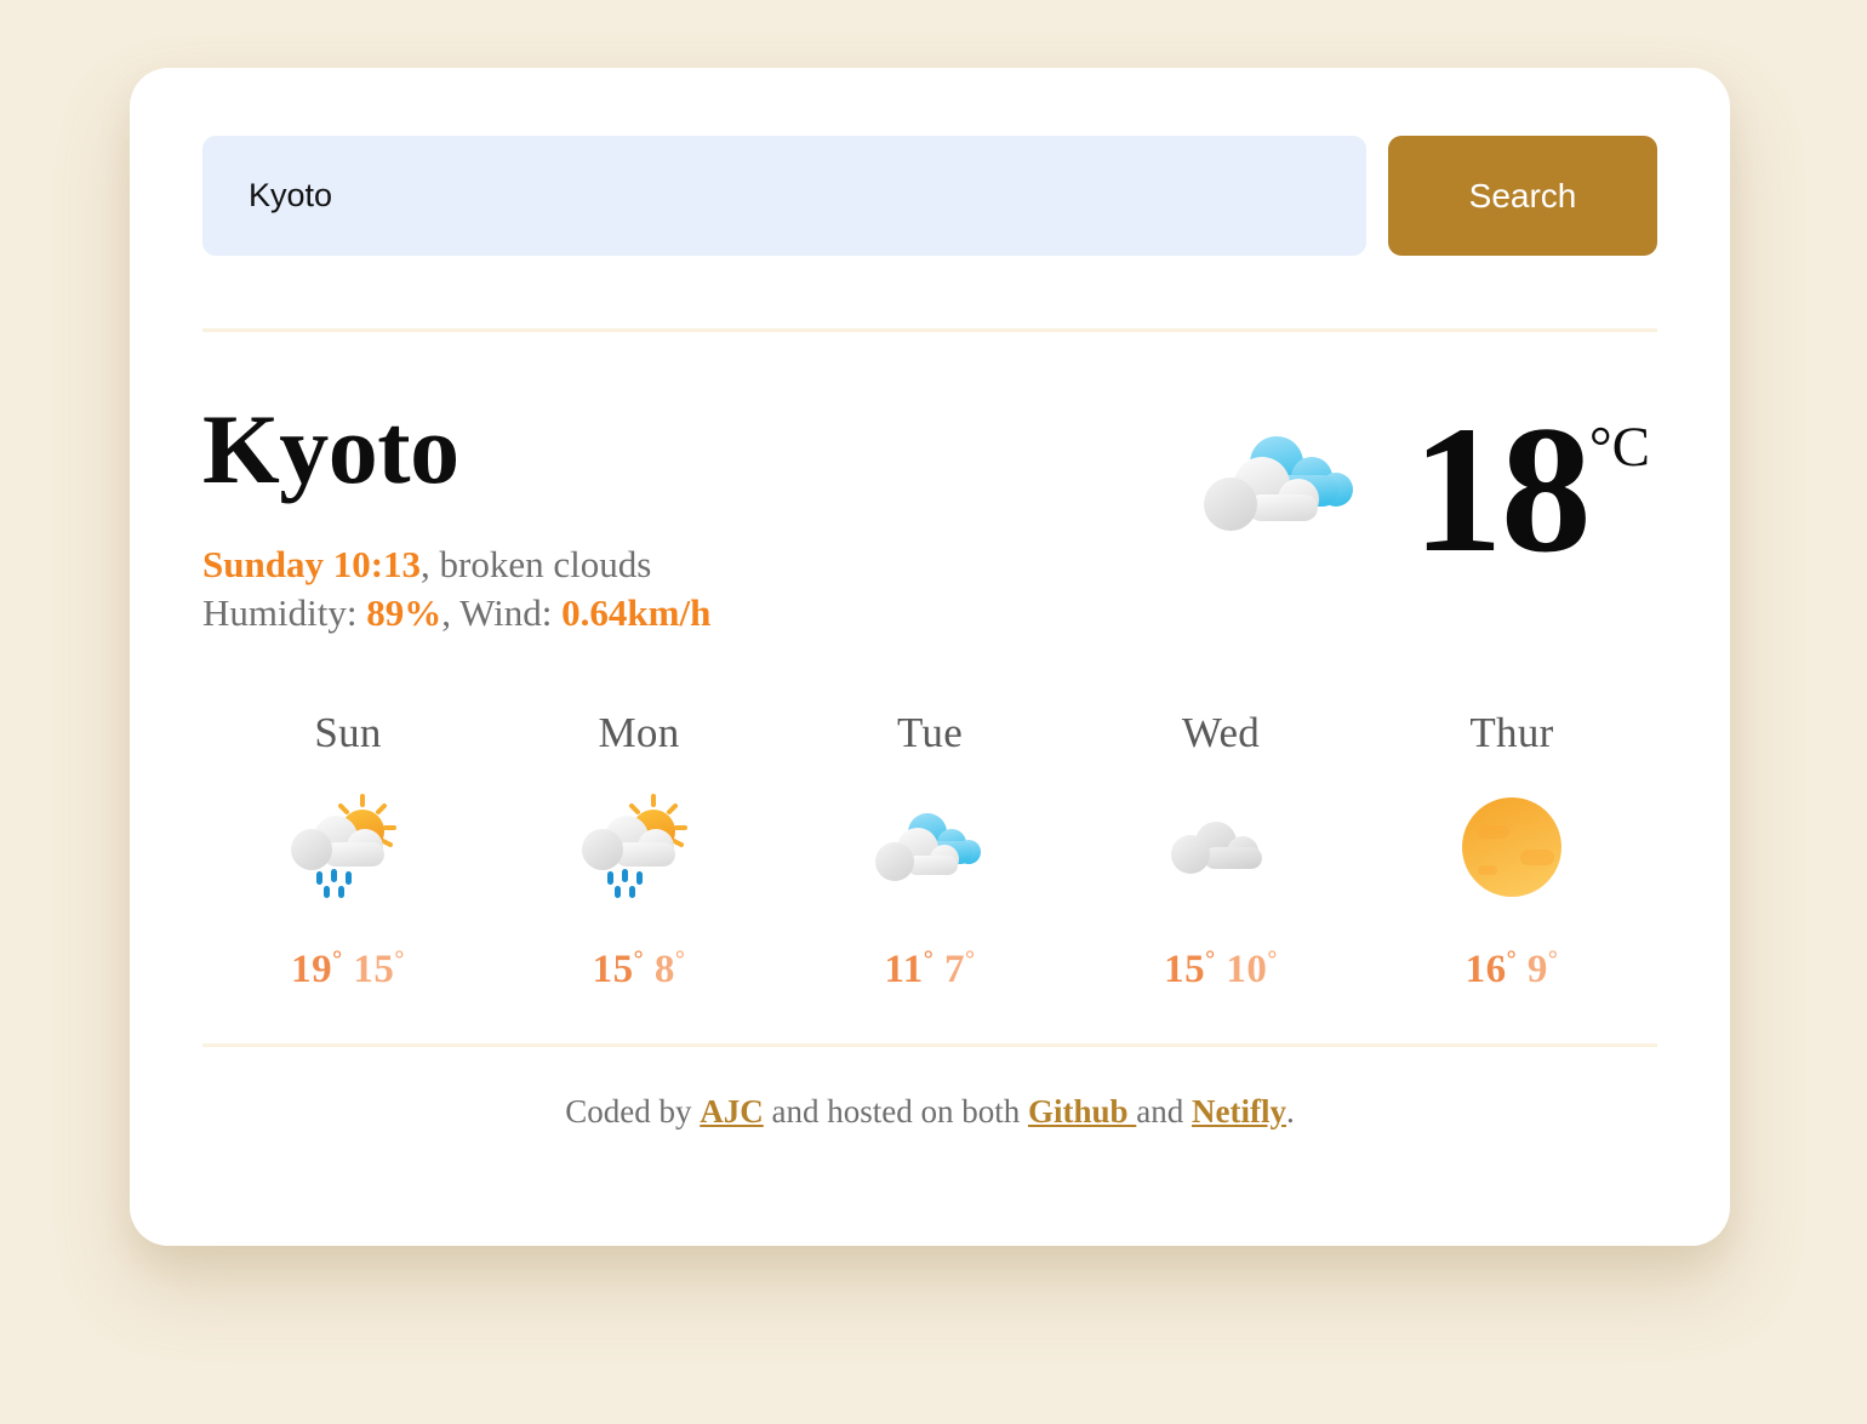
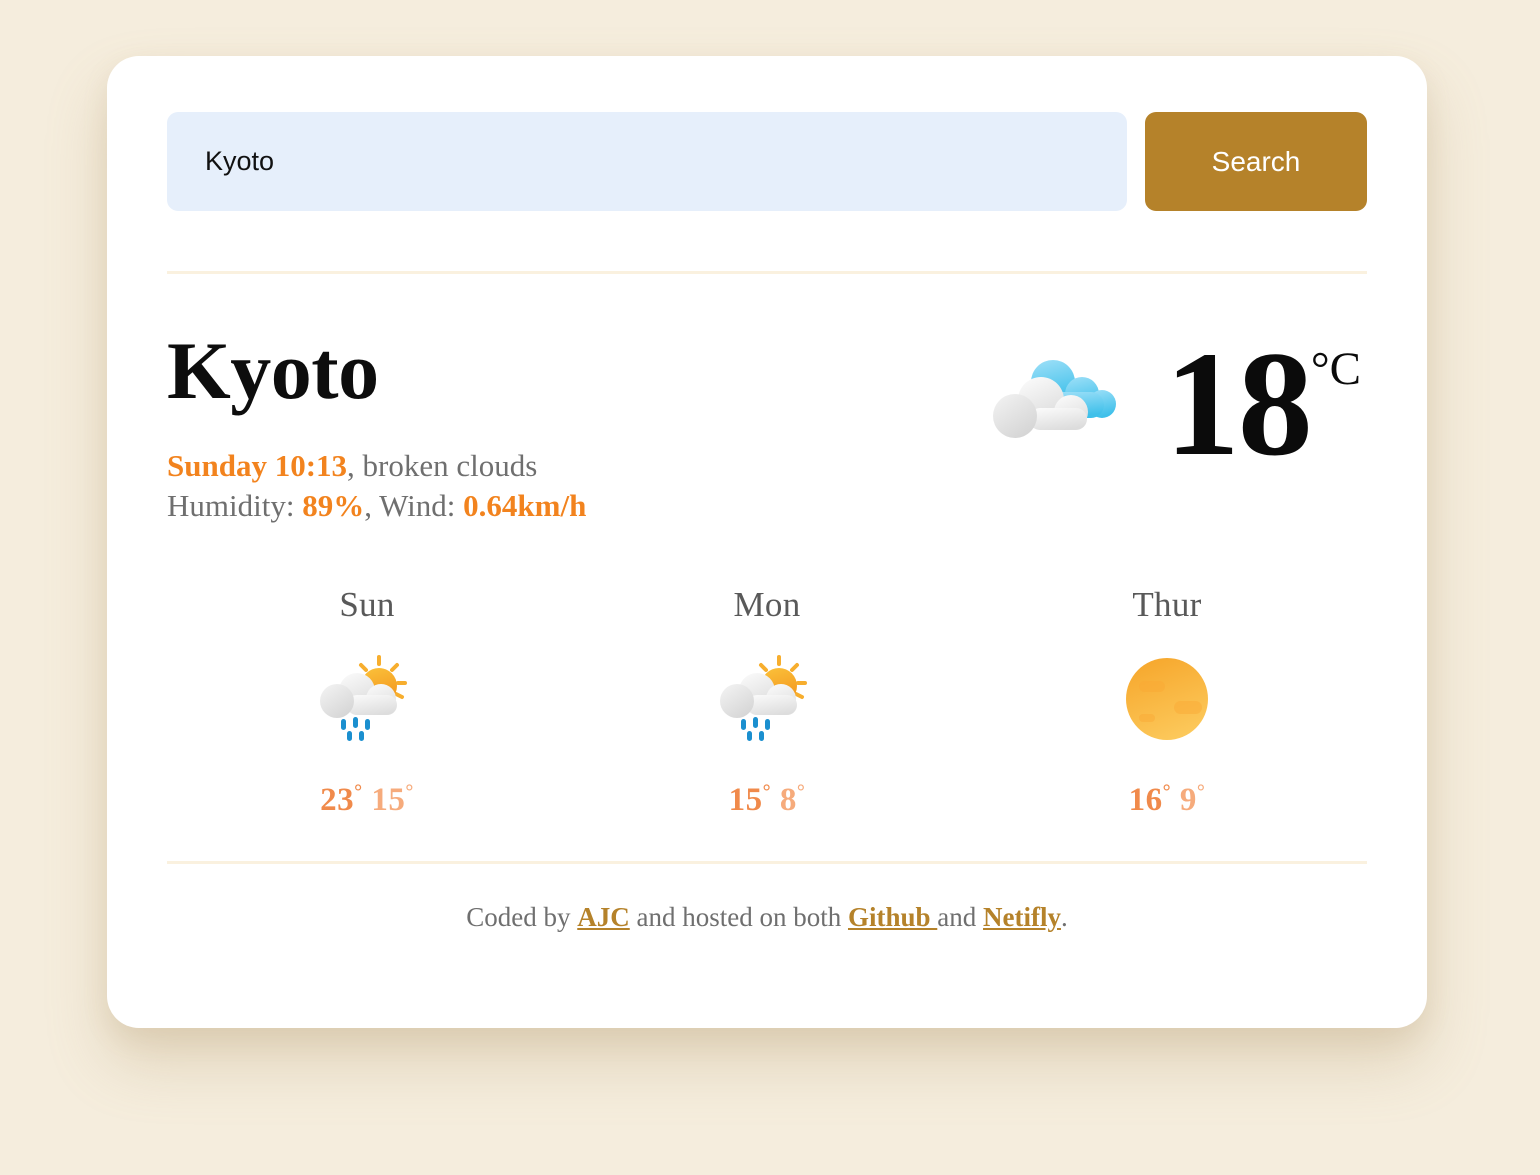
  Kyoto
  Search
  Kyoto
  Sunday 10:13, broken clouds
  Humidity: 89%, Wind: 0.64km/h
  18
  °C
  Sun
- 19° 15°
+ 23° 15°
  Mon
  15° 8°
- Tue
- 11° 7°
- Wed
- 15° 10°
  Thur
  16° 9°
  Coded by AJC and hosted on both Github and Netifly.
